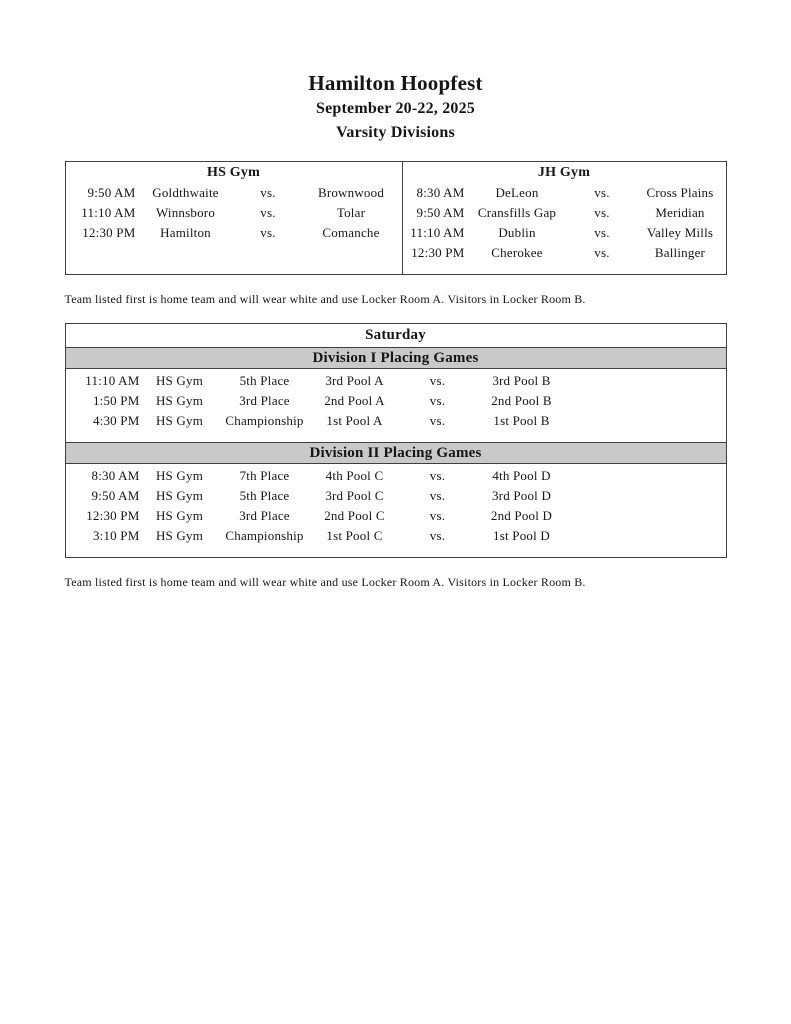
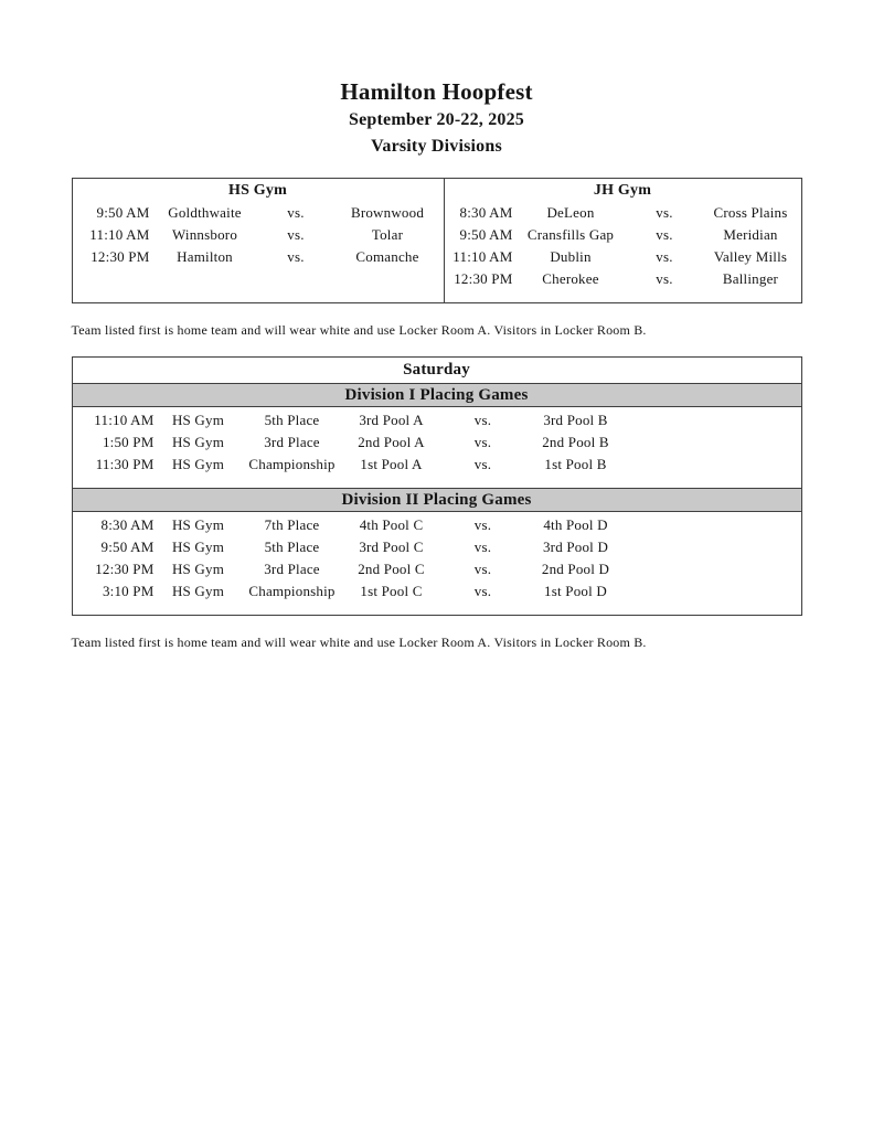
  Hamilton Hoopfest
  September 20-22, 2025
  Varsity Divisions
  HS Gym
  9:50 AM
  Goldthwaite
  vs.
  Brownwood
  11:10 AM
  Winnsboro
  vs.
  Tolar
  12:30 PM
  Hamilton
  vs.
  Comanche
  JH Gym
  8:30 AM
  DeLeon
  vs.
  Cross Plains
  9:50 AM
  Cransfills Gap
  vs.
  Meridian
  11:10 AM
  Dublin
  vs.
  Valley Mills
  12:30 PM
  Cherokee
  vs.
  Ballinger
  Team listed first is home team and will wear white and use Locker Room A. Visitors in Locker Room B.
  Saturday
  Division I Placing Games
  11:10 AM
  HS Gym
  5th Place
  3rd Pool A
  vs.
  3rd Pool B
  1:50 PM
  HS Gym
  3rd Place
  2nd Pool A
  vs.
  2nd Pool B
- 4:30 PM
+ 11:30 PM
  HS Gym
  Championship
  1st Pool A
  vs.
  1st Pool B
  Division II Placing Games
  8:30 AM
  HS Gym
  7th Place
  4th Pool C
  vs.
  4th Pool D
  9:50 AM
  HS Gym
  5th Place
  3rd Pool C
  vs.
  3rd Pool D
  12:30 PM
  HS Gym
  3rd Place
  2nd Pool C
  vs.
  2nd Pool D
  3:10 PM
  HS Gym
  Championship
  1st Pool C
  vs.
  1st Pool D
  Team listed first is home team and will wear white and use Locker Room A. Visitors in Locker Room B.
